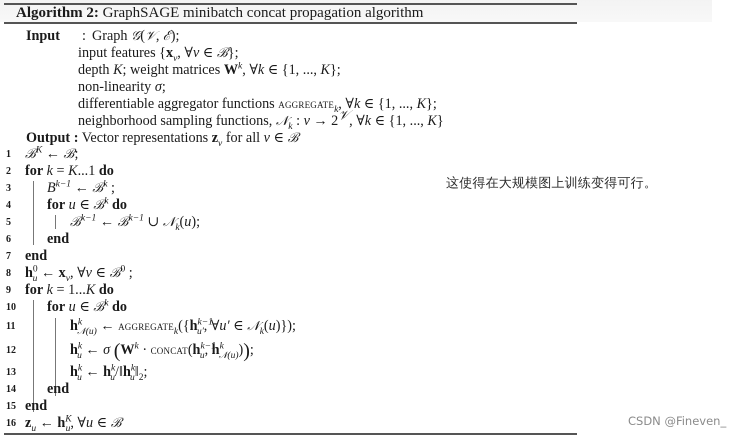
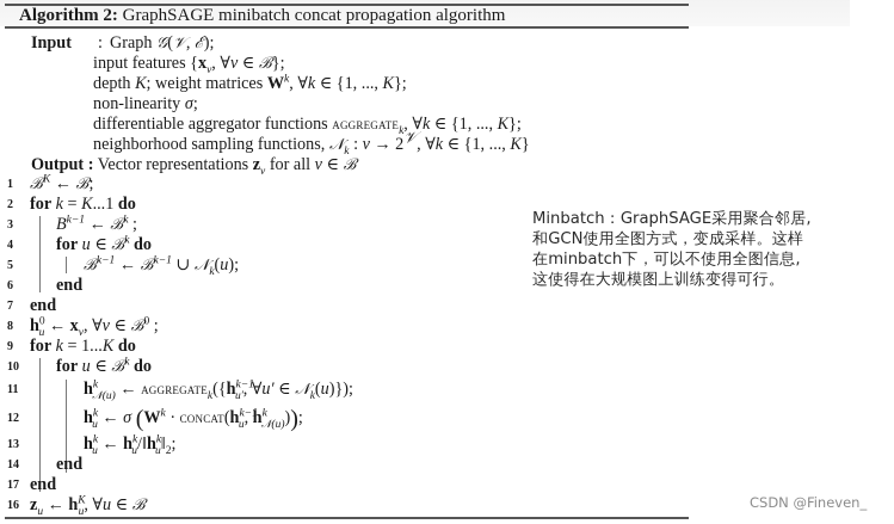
  Algorithm 2: GraphSAGE minibatch concat propagation algorithm
  Input
  :
  Graph 𝒢(𝒱, ℰ);
  input features {xv, ∀v ∈ ℬ};
  depth K; weight matrices Wk, ∀k ∈ {1, ..., K};
  non-linearity σ;
  differentiable aggregator functions aggregatek, ∀k ∈ {1, ..., K};
  neighborhood sampling functions, 𝒩k : v → 2𝒱, ∀k ∈ {1, ..., K}
  Output : Vector representations zv for all v ∈ ℬ
  1
  2
  3
  4
  5
  6
  7
  8
  9
  10
  11
  12
  13
  14
- 15
+ 17
  16
  ℬK ← ℬ;
  for k = K...1 do
  Bk−1 ← ℬk ;
  for u ∈ ℬk do
  ℬk−1 ← ℬk−1 ∪ 𝒩k(u);
  end
  end
  h0u ← xv, ∀v ∈ ℬ0 ;
  for k = 1...K do
  for u ∈ ℬk do
  hk𝒩(u) ← aggregatek({hk−1u′, ∀u′ ∈ 𝒩k(u)});
  hku ← σ (Wk · concat(hk−1u, hk𝒩(u)));
  hku ← hku/‖hku‖2;
  end
  end
  zu ← hKu, ∀u ∈ ℬ
+ Minbatch：GraphSAGE采用聚合邻居,
+ 和GCN使用全图方式，变成采样。这样
+ 在minbatch下，可以不使用全图信息,
  这使得在大规模图上训练变得可行。
  CSDN @Fineven_
